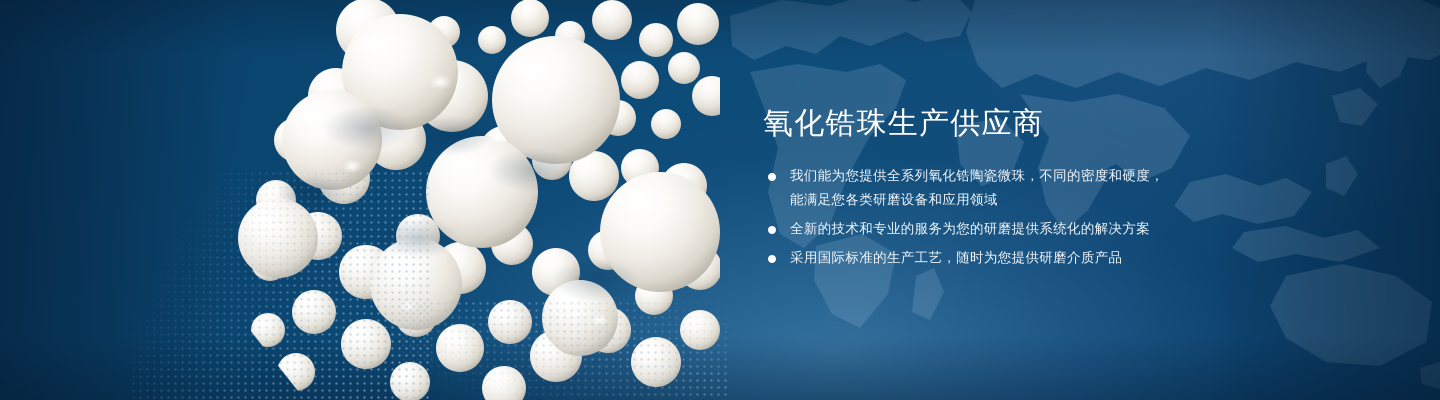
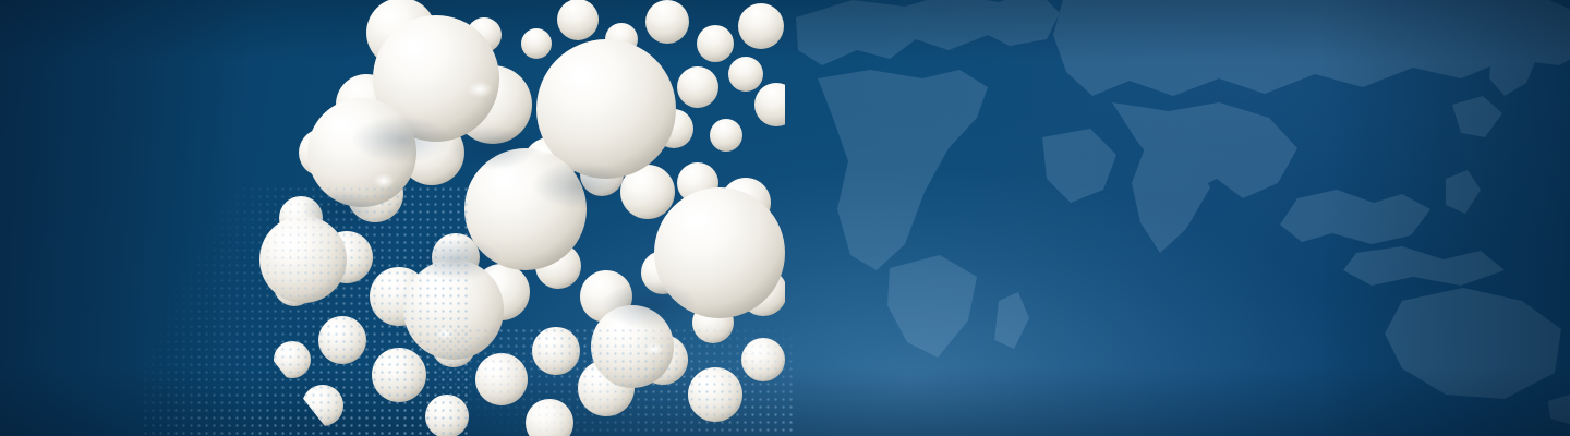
- 氧化锆珠生产供应商
- 我们能为您提供全系列氧化锆陶瓷微珠，不同的密度和硬度，
- 能满足您各类研磨设备和应用领域
- 全新的技术和专业的服务为您的研磨提供系统化的解决方案
- 采用国际标准的生产工艺，随时为您提供研磨介质产品
